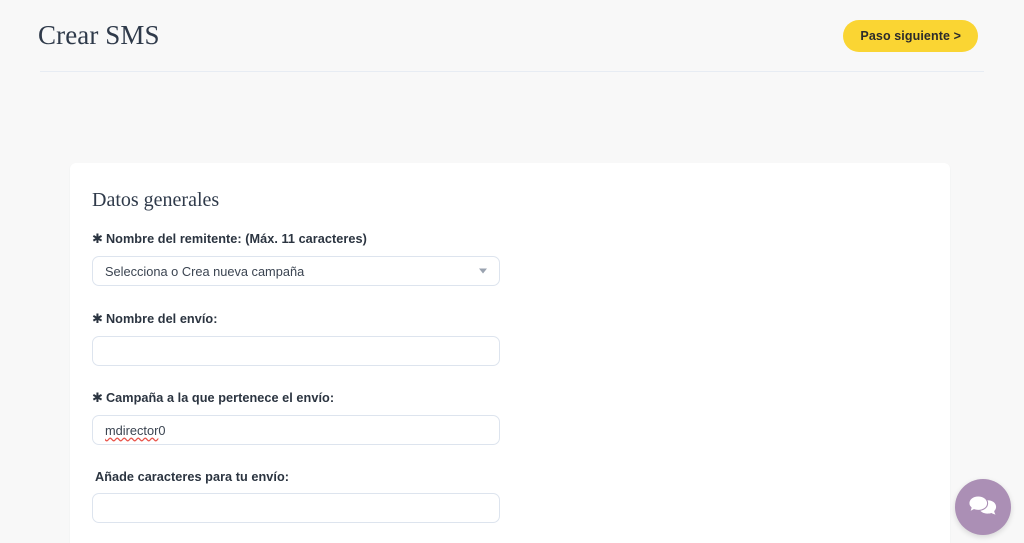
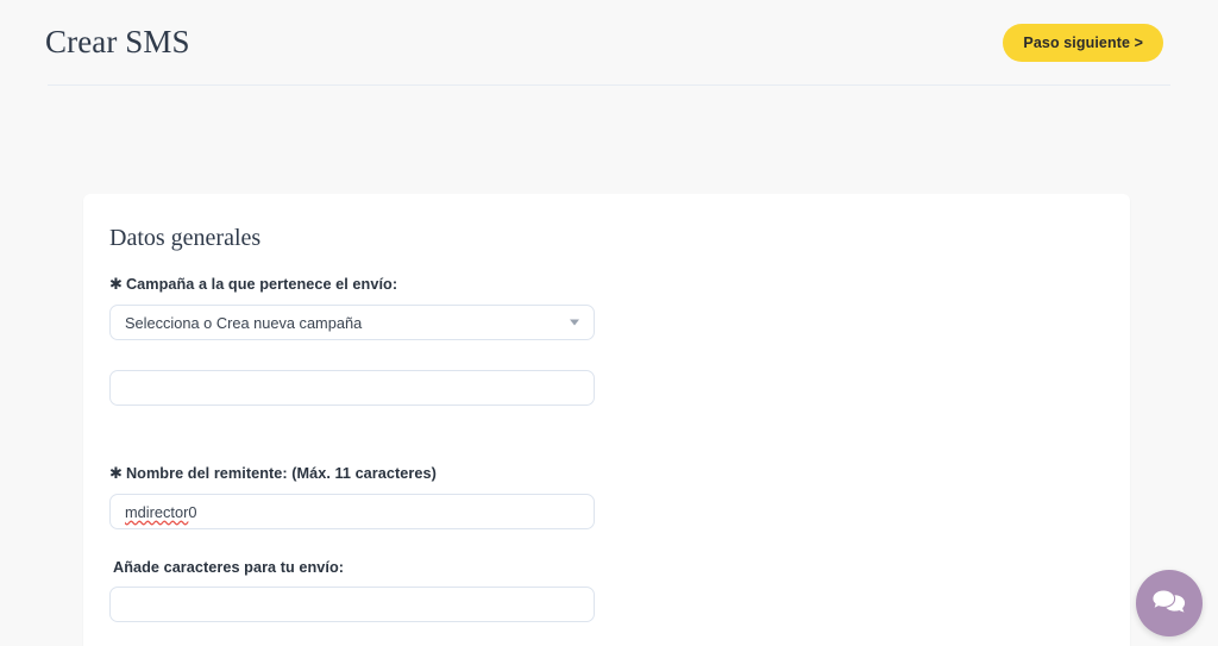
  Crear SMS
  Paso siguiente >
  Datos generales
- ✱ Nombre del remitente: (Máx. 11 caracteres)
+ ✱ Campaña a la que pertenece el envío:
  Selecciona o Crea nueva campaña
- ✱ Nombre del envío:
- ✱ Campaña a la que pertenece el envío:
+ ✱ Nombre del remitente: (Máx. 11 caracteres)
  mdirector
  0
  Añade caracteres para tu envío:
